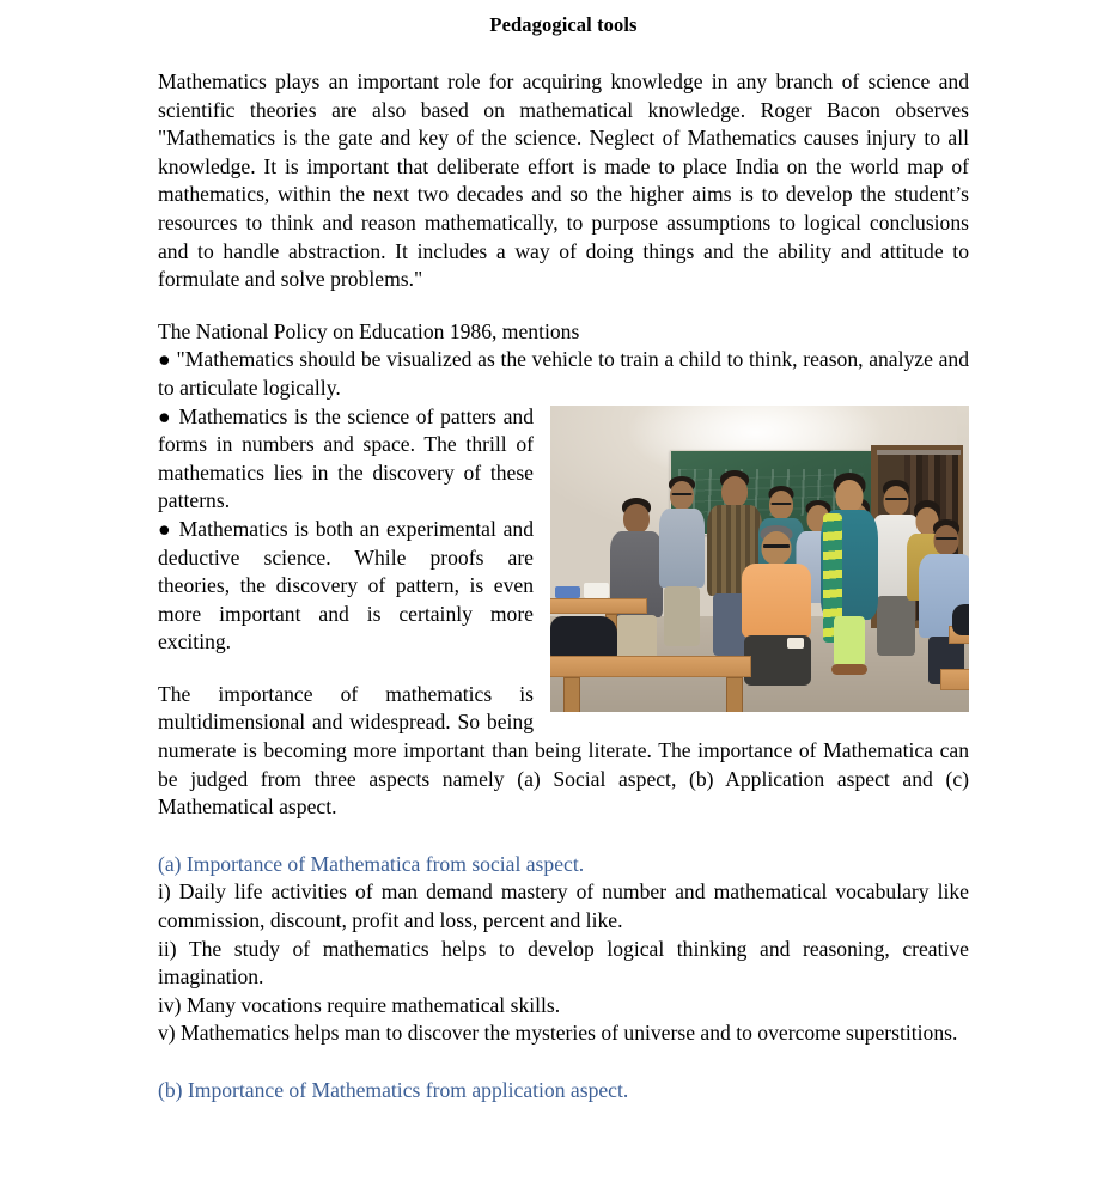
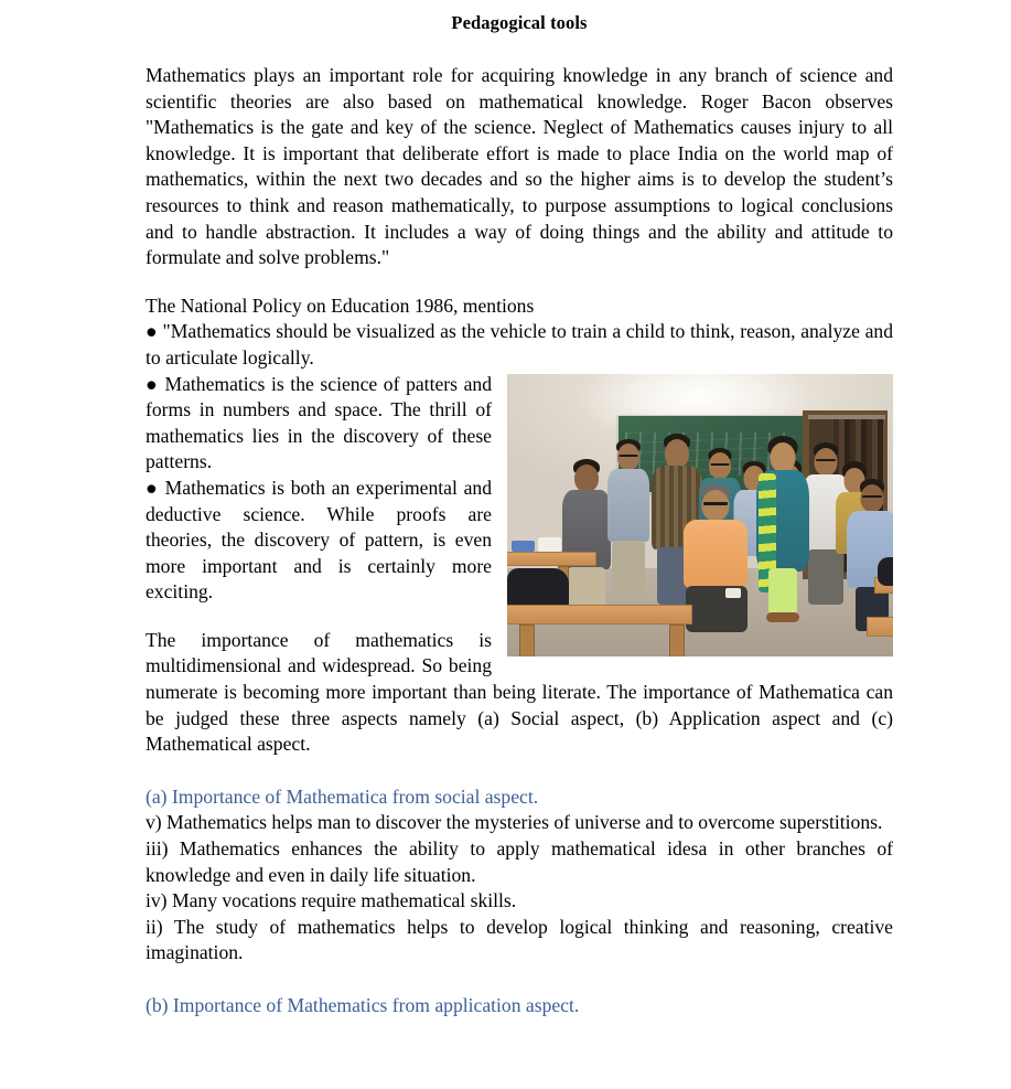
  Pedagogical tools
  Mathematics plays an important role for acquiring knowledge in any branch of science and scientific theories are also based on mathematical knowledge. Roger Bacon observes "Mathematics is the gate and key of the science. Neglect of Mathematics causes injury to all knowledge. It is important that deliberate effort is made to place India on the world map of mathematics, within the next two decades and so the higher aims is to develop the student’s resources to think and reason mathematically, to purpose assumptions to logical conclusions and to handle abstraction. It includes a way of doing things and the ability and attitude to formulate and solve problems."
  The National Policy on Education 1986, mentions
  ● "Mathematics should be visualized as the vehicle to train a child to think, reason, analyze and to articulate logically.
  ● Mathematics is the science of patters and forms in numbers and space. The thrill of mathematics lies in the discovery of these patterns.
  ● Mathematics is both an experimental and deductive science. While proofs are theories, the discovery of pattern, is even more important and is certainly more exciting.
- The importance of mathematics is multidimensional and widespread. So being numerate is becoming more important than being literate. The importance of Mathematica can be judged from three aspects namely (a) Social aspect, (b) Application aspect and (c) Mathematical aspect.
+ The importance of mathematics is multidimensional and widespread. So being numerate is becoming more important than being literate. The importance of Mathematica can be judged these three aspects namely (a) Social aspect, (b) Application aspect and (c) Mathematical aspect.
  (a) Importance of Mathematica from social aspect.
- i) Daily life activities of man demand mastery of number and mathematical vocabulary like commission, discount, profit and loss, percent and like.
- ii) The study of mathematics helps to develop logical thinking and reasoning, creative imagination.
+ v) Mathematics helps man to discover the mysteries of universe and to overcome superstitions.
+ iii) Mathematics enhances the ability to apply mathematical idesa in other branches of knowledge and even in daily life situation.
  iv) Many vocations require mathematical skills.
- v) Mathematics helps man to discover the mysteries of universe and to overcome superstitions.
+ ii) The study of mathematics helps to develop logical thinking and reasoning, creative imagination.
  (b) Importance of Mathematics from application aspect.
